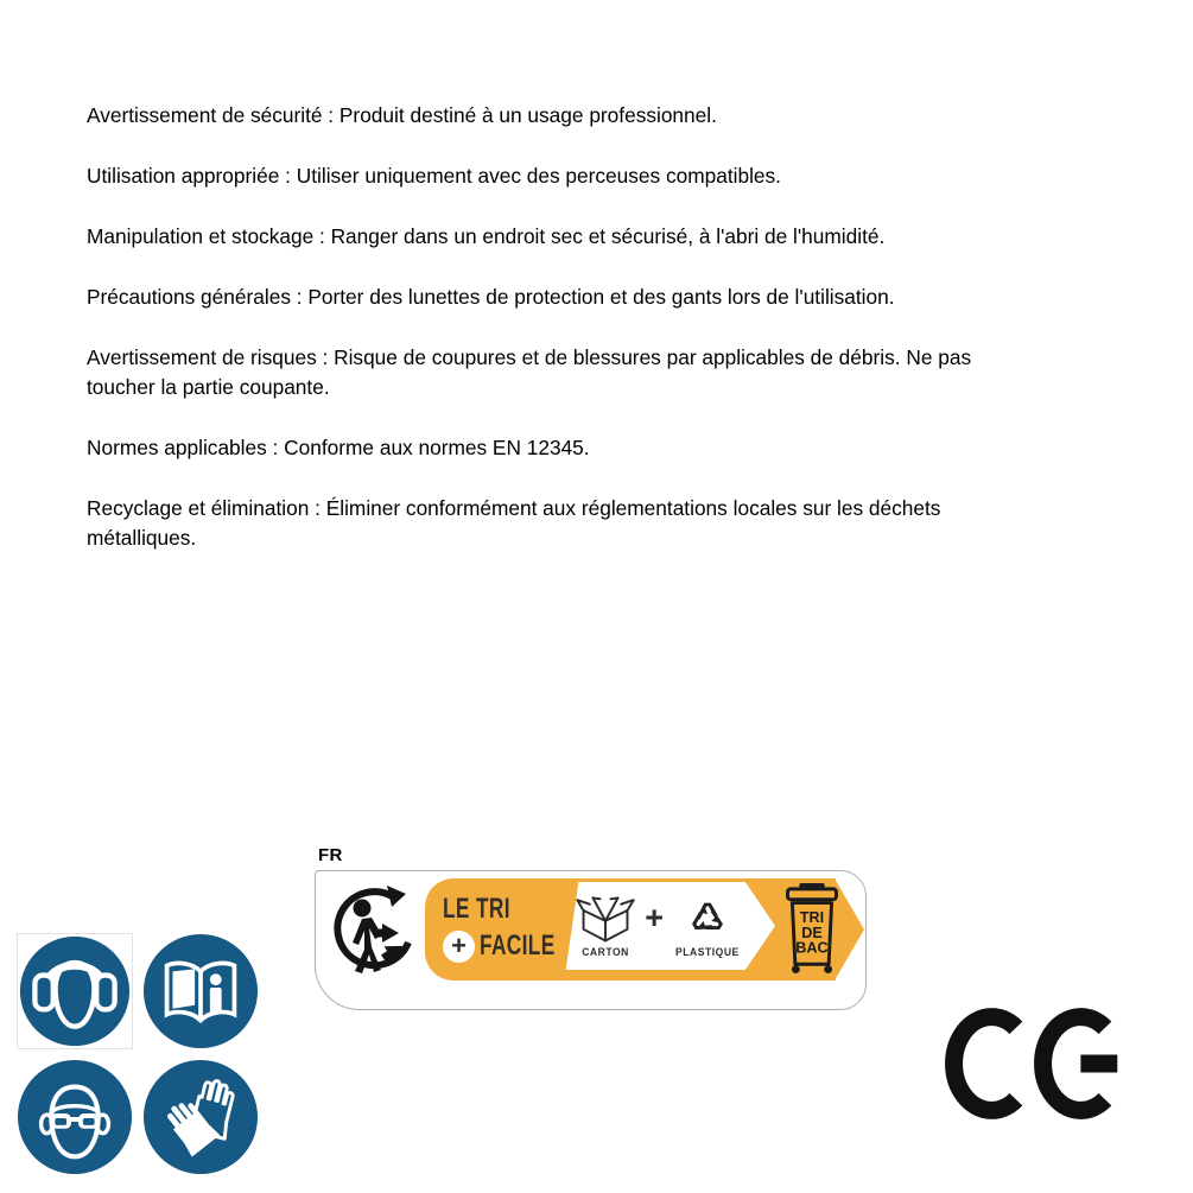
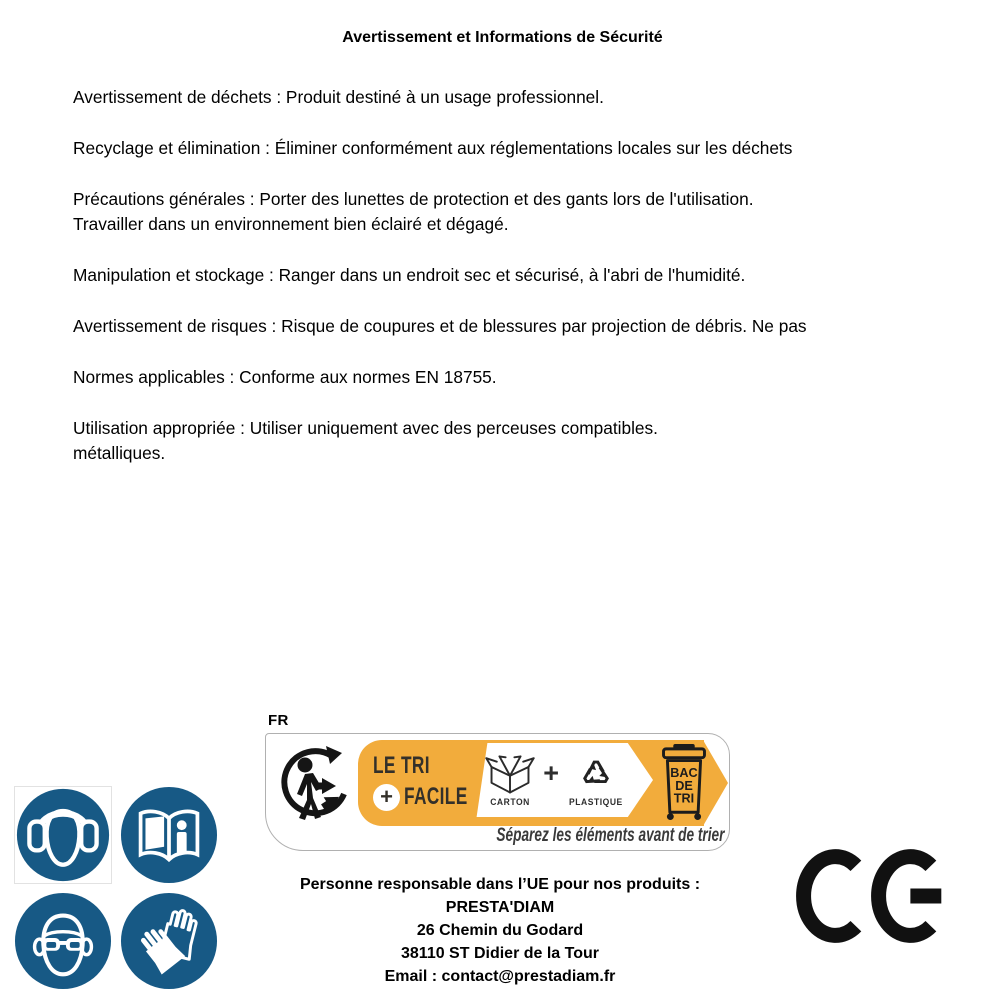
+ Avertissement et Informations de Sécurité
- Avertissement de sécurité : Produit destiné à un usage professionnel.
+ Avertissement de déchets : Produit destiné à un usage professionnel.
- Utilisation appropriée : Utiliser uniquement avec des perceuses compatibles.
+ Recyclage et élimination : Éliminer conformément aux réglementations locales sur les déchets
- Manipulation et stockage : Ranger dans un endroit sec et sécurisé, à l'abri de l'humidité.
+ Précautions générales : Porter des lunettes de protection et des gants lors de l'utilisation.
+ Travailler dans un environnement bien éclairé et dégagé.
- Précautions générales : Porter des lunettes de protection et des gants lors de l'utilisation.
+ Manipulation et stockage : Ranger dans un endroit sec et sécurisé, à l'abri de l'humidité.
- Avertissement de risques : Risque de coupures et de blessures par applicables de débris. Ne pas
+ Avertissement de risques : Risque de coupures et de blessures par projection de débris. Ne pas
- toucher la partie coupante.
- Normes applicables : Conforme aux normes EN 12345.
+ Normes applicables : Conforme aux normes EN 18755.
- Recyclage et élimination : Éliminer conformément aux réglementations locales sur les déchets
+ Utilisation appropriée : Utiliser uniquement avec des perceuses compatibles.
  métalliques.
  FR
  LE TRI
  +
  FACILE
  CARTON
  +
  PLASTIQUE
- TRI
+ BAC
  DE
- BAC
+ TRI
+ Séparez les éléments avant de trier
+ Personne responsable dans l’UE pour nos produits :
+ PRESTA'DIAM
+ 26 Chemin du Godard
+ 38110 ST Didier de la Tour
+ Email : contact@prestadiam.fr
